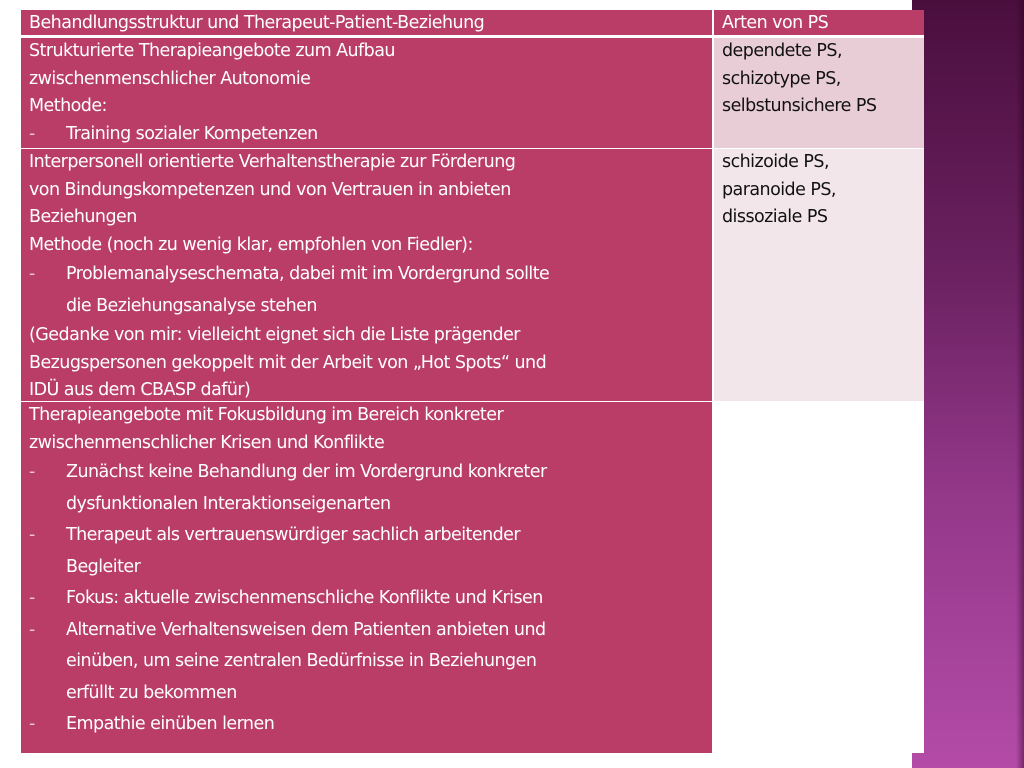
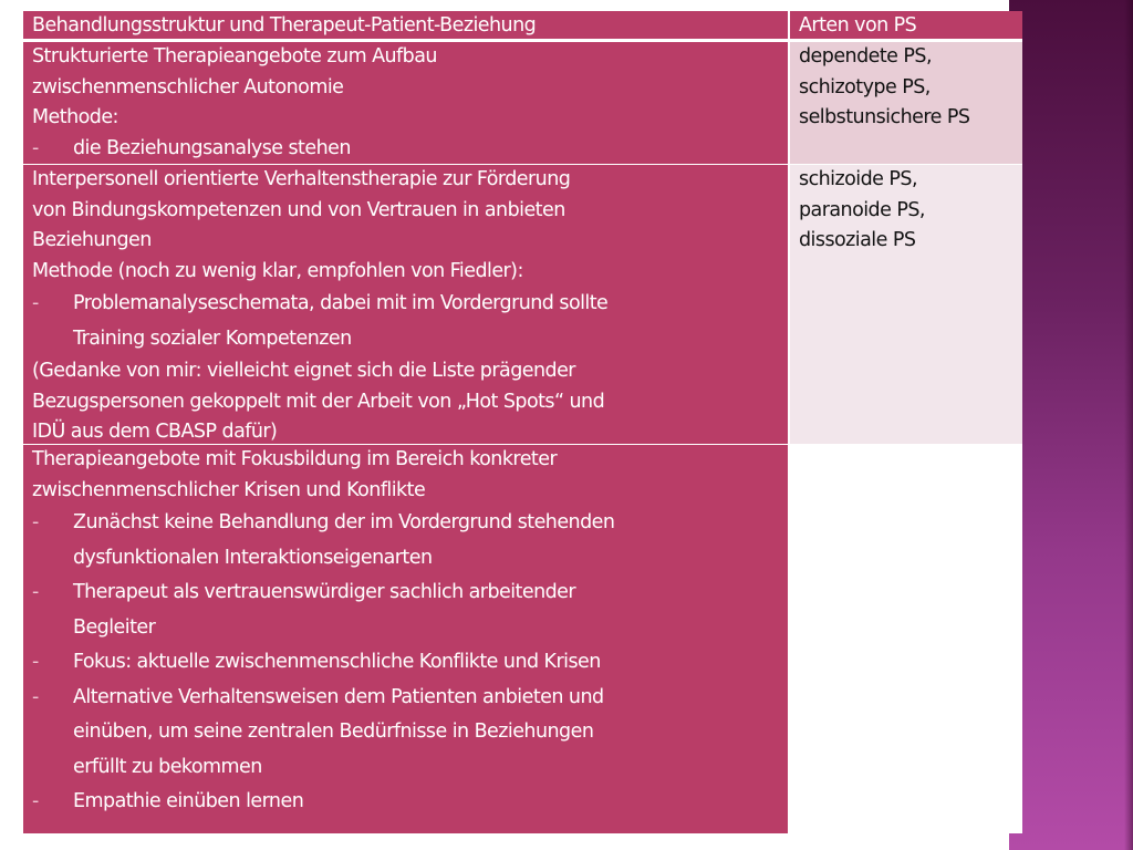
  Behandlungsstruktur und Therapeut-Patient-Beziehung
  Arten von PS
  Strukturierte Therapieangebote zum Aufbau
  zwischenmenschlicher Autonomie
  Methode:
  -
- Training sozialer Kompetenzen
+ die Beziehungsanalyse stehen
  dependete PS,
  schizotype PS,
  selbstunsichere PS
  Interpersonell orientierte Verhaltenstherapie zur Förderung
  von Bindungskompetenzen und von Vertrauen in anbieten
  Beziehungen
  Methode (noch zu wenig klar, empfohlen von Fiedler):
  -
  Problemanalyseschemata, dabei mit im Vordergrund sollte
- die Beziehungsanalyse stehen
+ Training sozialer Kompetenzen
  (Gedanke von mir: vielleicht eignet sich die Liste prägender
  Bezugspersonen gekoppelt mit der Arbeit von „Hot Spots“ und
  IDÜ aus dem CBASP dafür)
  schizoide PS,
  paranoide PS,
  dissoziale PS
  Therapieangebote mit Fokusbildung im Bereich konkreter
  zwischenmenschlicher Krisen und Konflikte
  -
- Zunächst keine Behandlung der im Vordergrund konkreter
+ Zunächst keine Behandlung der im Vordergrund stehenden
  dysfunktionalen Interaktionseigenarten
  -
  Therapeut als vertrauenswürdiger sachlich arbeitender
  Begleiter
  -
  Fokus: aktuelle zwischenmenschliche Konflikte und Krisen
  -
  Alternative Verhaltensweisen dem Patienten anbieten und
  einüben, um seine zentralen Bedürfnisse in Beziehungen
  erfüllt zu bekommen
  -
  Empathie einüben lernen
